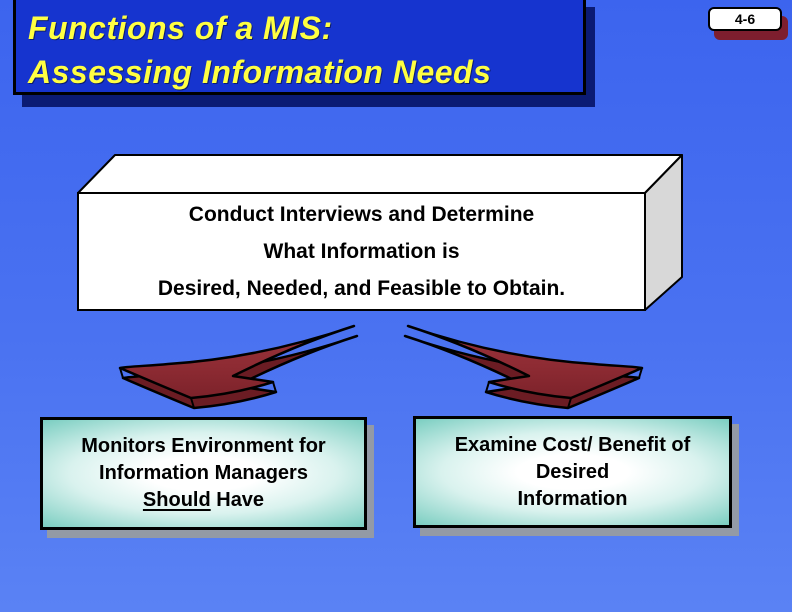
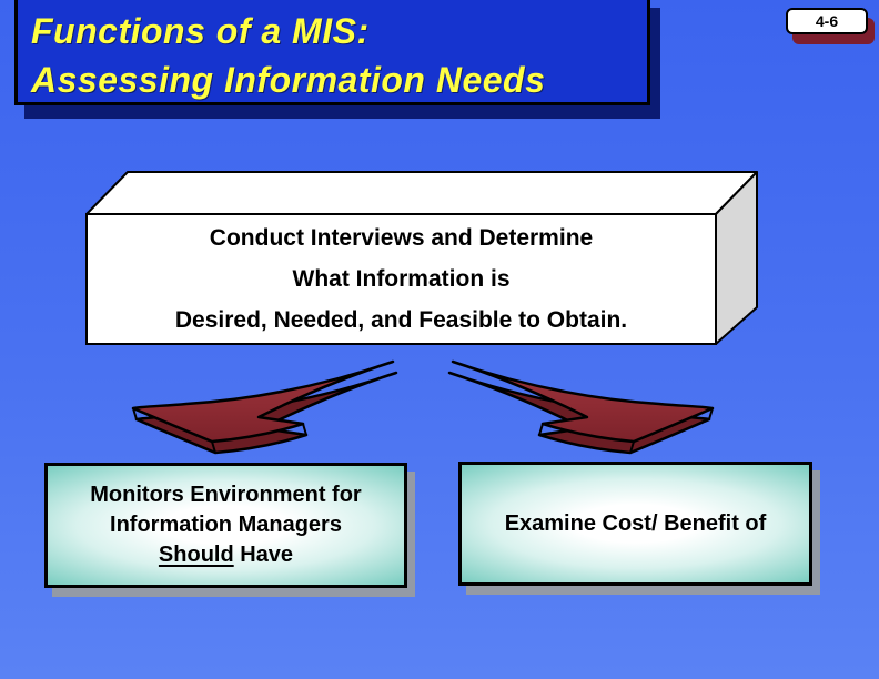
  Functions of a MIS:
  Assessing Information Needs
  4-6
  Conduct Interviews and Determine
  What Information is
  Desired, Needed, and Feasible to Obtain.
  Monitors Environment for
  Information Managers
  Should Have
  Examine Cost/ Benefit of
- Desired
- Information
